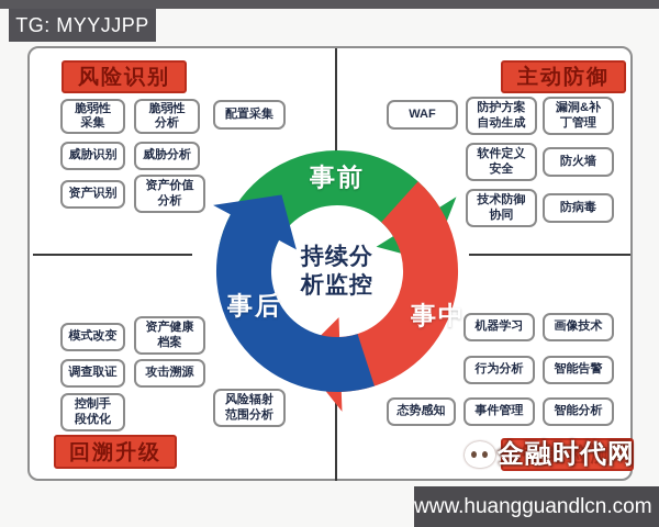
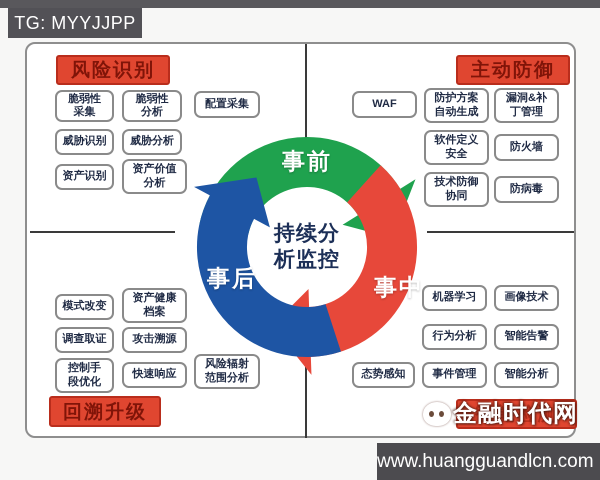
  TG: MYYJJPP
  风险识别
  主动防御
  回溯升级
  智能检测
  脆弱性采集
  脆弱性分析
  配置采集
  威胁识别
  威胁分析
  资产识别
  资产价值分析
  WAF
  防护方案自动生成
  漏洞&补丁管理
  软件定义安全
  防火墙
  技术防御协同
  防病毒
  模式改变
  资产健康档案
  调查取证
  攻击溯源
  控制手段优化
+ 快速响应
  风险辐射范围分析
  机器学习
  画像技术
  行为分析
  智能告警
  态势感知
  事件管理
  智能分析
  事前
  事中
  事后
  持续分
  析监控
  金融时代网
  www.huangguandlcn.com
